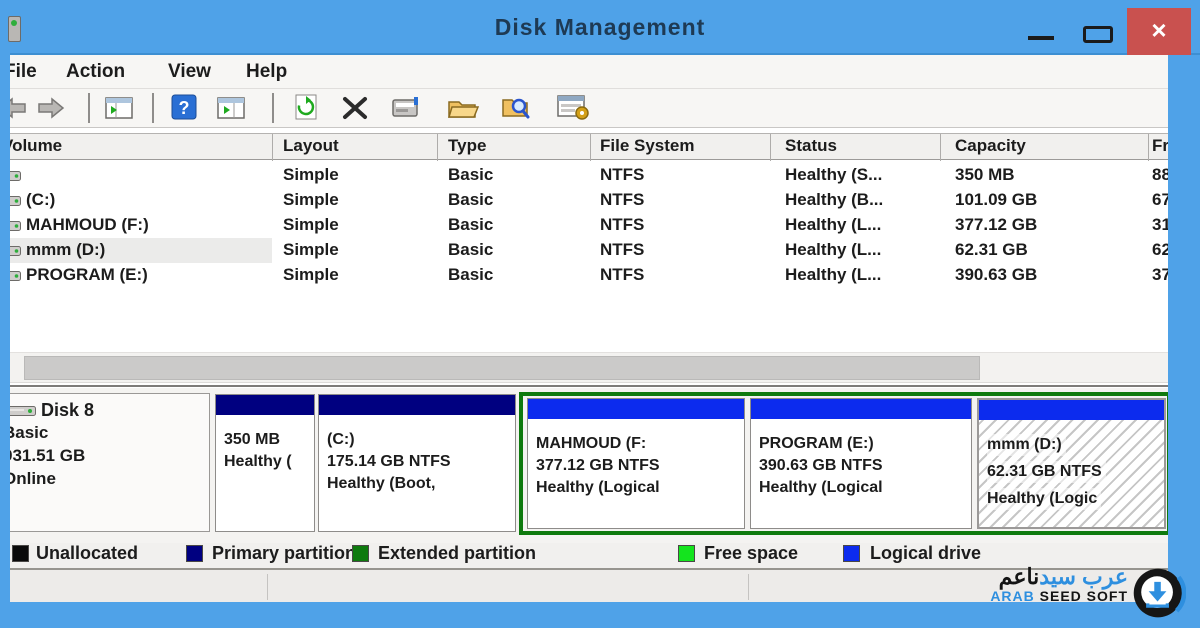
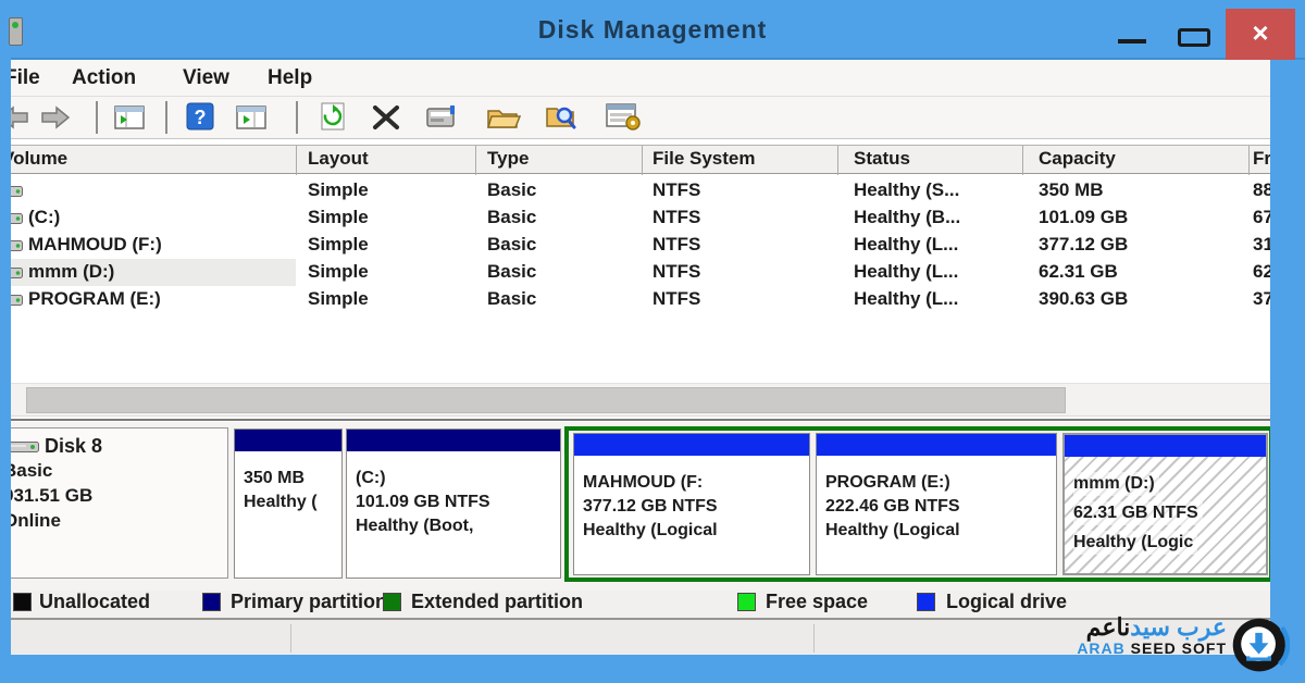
  Disk Management
  ×
  ile
  Action
  View
  Help
  ?
  olume
  Layout
  Type
  File System
  Status
  Capacity
  Simple
  Basic
  NTFS
  Healthy (S...
  350 MB
  88
  (C:)
  Simple
  Basic
  NTFS
  Healthy (B...
  101.09 GB
  MAHMOUD (F:)
  Simple
  Basic
  NTFS
  Healthy (L...
  377.12 GB
  mmm (D:)
  Simple
  Basic
  NTFS
  Healthy (L...
  62.31 GB
  PROGRAM (E:)
  Simple
  Basic
  NTFS
  Healthy (L...
  390.63 GB
  Disk 8
  asic
  31.51 GB
  nline
  350 MB
  Healthy (
  (C:)
- 175.14 GB NTFS
+ 101.09 GB NTFS
  Healthy (Boot,
  MAHMOUD (F:
  377.12 GB NTFS
  Healthy (Logical
  PROGRAM (E:)
- 390.63 GB NTFS
+ 222.46 GB NTFS
  Healthy (Logical
  mmm (D:) 62.31 GB NTFS Healthy (Logic
  Unallocated
  Primary partition
  Extended partition
  Free space
  Logical drive
  عرب سيدناعم
  ARAB SEED SOFT
